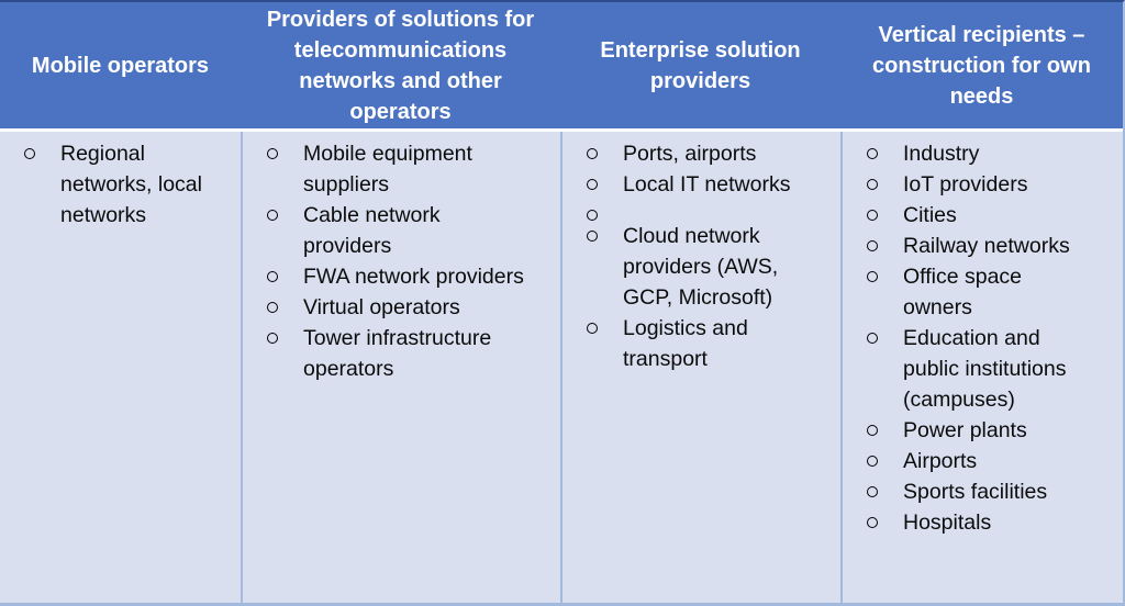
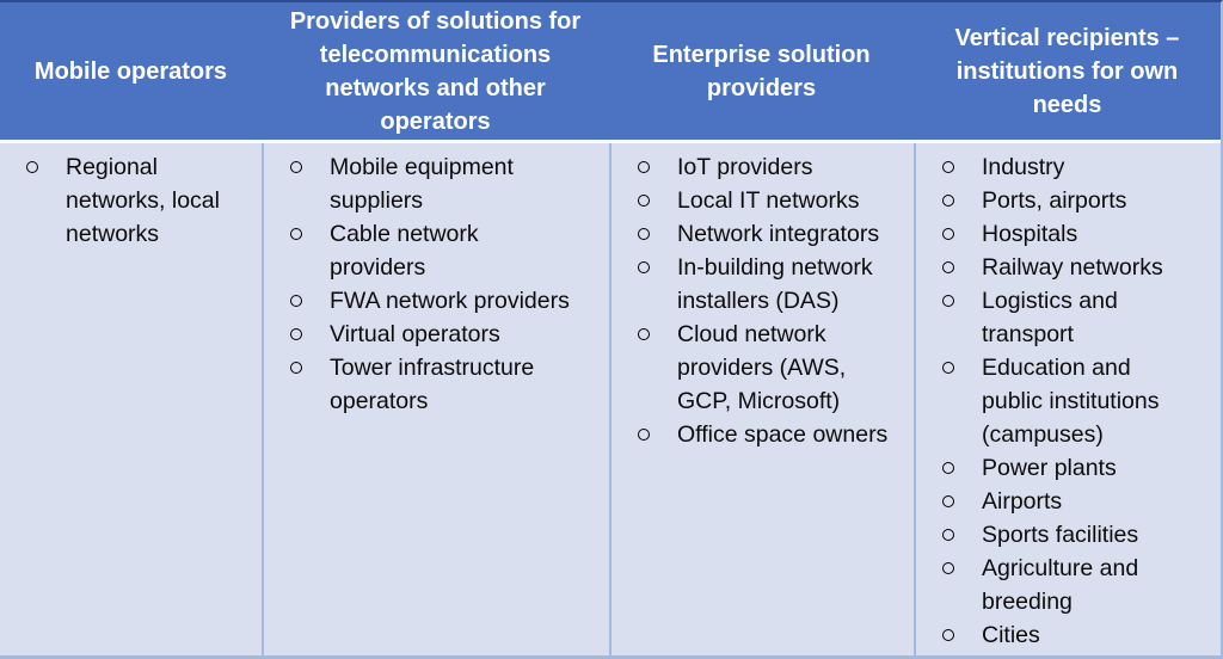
  Mobile operators
  Providers of solutions for telecommunications networks and other operators
  Enterprise solution providers
- Vertical recipients – construction for own needs
+ Vertical recipients – institutions for own needs
  Regional networks, local networks
  Mobile equipment suppliers
  Cable network providers
  FWA network providers
  Virtual operators
  Tower infrastructure operators
- Ports, airports
+ IoT providers
  Local IT networks
+ Network integrators
+ In-building network installers (DAS)
  Cloud network providers (AWS, GCP, Microsoft)
- Logistics and transport
+ Office space owners
  Industry
- IoT providers
+ Ports, airports
- Cities
+ Hospitals
  Railway networks
- Office space owners
+ Logistics and transport
  Education and public institutions (campuses)
  Power plants
  Airports
  Sports facilities
+ Agriculture and breeding
- Hospitals
+ Cities
